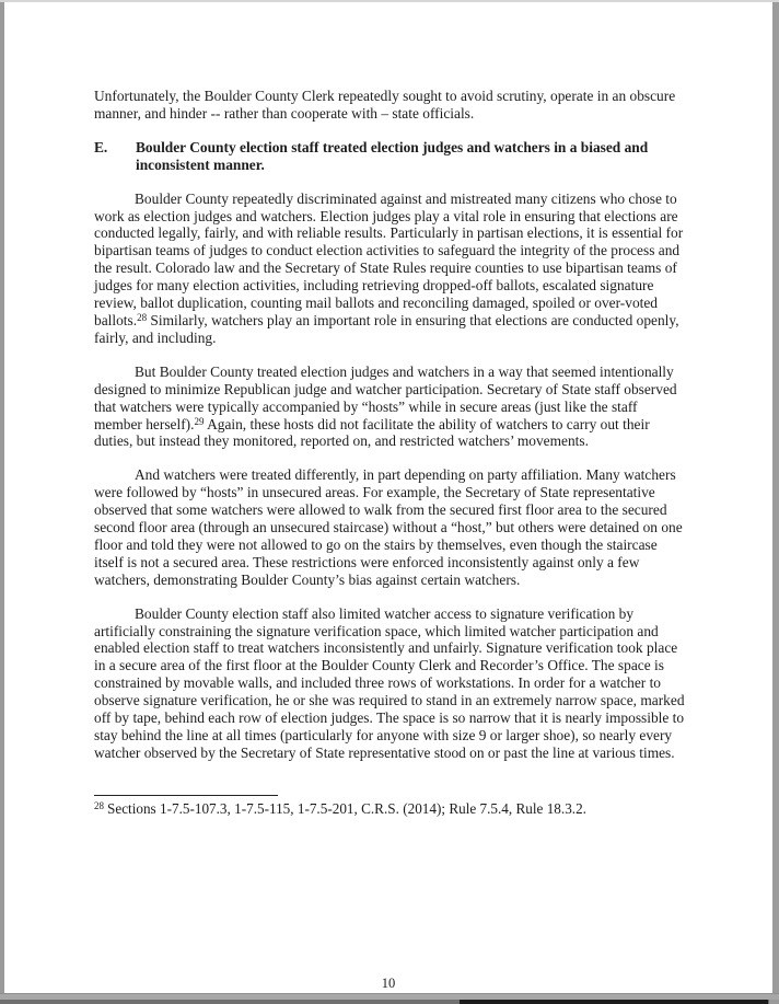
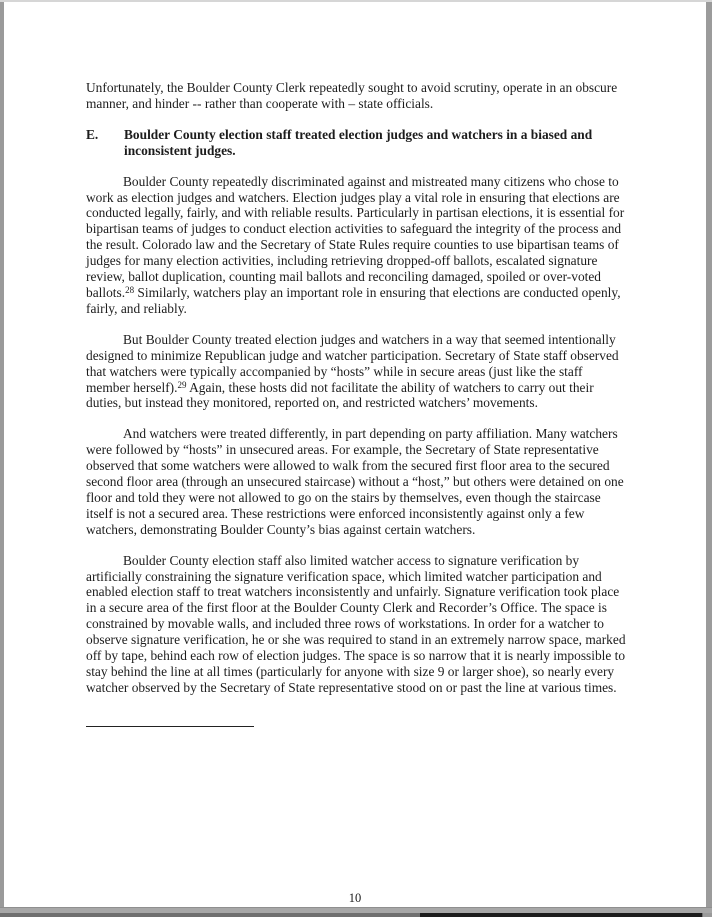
  Unfortunately, the Boulder County Clerk repeatedly sought to avoid scrutiny, operate in an obscure manner, and hinder -- rather than cooperate with – state officials.
  E.
- Boulder County election staff treated election judges and watchers in a biased and inconsistent manner.
+ Boulder County election staff treated election judges and watchers in a biased and inconsistent judges.
- Boulder County repeatedly discriminated against and mistreated many citizens who chose to work as election judges and watchers. Election judges play a vital role in ensuring that elections are conducted legally, fairly, and with reliable results. Particularly in partisan elections, it is essential for bipartisan teams of judges to conduct election activities to safeguard the integrity of the process and the result. Colorado law and the Secretary of State Rules require counties to use bipartisan teams of judges for many election activities, including retrieving dropped-off ballots, escalated signature review, ballot duplication, counting mail ballots and reconciling damaged, spoiled or over-voted ballots.28 Similarly, watchers play an important role in ensuring that elections are conducted openly, fairly, and including.
+ Boulder County repeatedly discriminated against and mistreated many citizens who chose to work as election judges and watchers. Election judges play a vital role in ensuring that elections are conducted legally, fairly, and with reliable results. Particularly in partisan elections, it is essential for bipartisan teams of judges to conduct election activities to safeguard the integrity of the process and the result. Colorado law and the Secretary of State Rules require counties to use bipartisan teams of judges for many election activities, including retrieving dropped-off ballots, escalated signature review, ballot duplication, counting mail ballots and reconciling damaged, spoiled or over-voted ballots.28 Similarly, watchers play an important role in ensuring that elections are conducted openly, fairly, and reliably.
  But Boulder County treated election judges and watchers in a way that seemed intentionally designed to minimize Republican judge and watcher participation. Secretary of State staff observed that watchers were typically accompanied by “hosts” while in secure areas (just like the staff member herself).29 Again, these hosts did not facilitate the ability of watchers to carry out their duties, but instead they monitored, reported on, and restricted watchers’ movements.
  And watchers were treated differently, in part depending on party affiliation. Many watchers were followed by “hosts” in unsecured areas. For example, the Secretary of State representative observed that some watchers were allowed to walk from the secured first floor area to the secured second floor area (through an unsecured staircase) without a “host,” but others were detained on one floor and told they were not allowed to go on the stairs by themselves, even though the staircase itself is not a secured area. These restrictions were enforced inconsistently against only a few watchers, demonstrating Boulder County’s bias against certain watchers.
  Boulder County election staff also limited watcher access to signature verification by artificially constraining the signature verification space, which limited watcher participation and enabled election staff to treat watchers inconsistently and unfairly. Signature verification took place in a secure area of the first floor at the Boulder County Clerk and Recorder’s Office. The space is constrained by movable walls, and included three rows of workstations. In order for a watcher to observe signature verification, he or she was required to stand in an extremely narrow space, marked off by tape, behind each row of election judges. The space is so narrow that it is nearly impossible to stay behind the line at all times (particularly for anyone with size 9 or larger shoe), so nearly every watcher observed by the Secretary of State representative stood on or past the line at various times.
- 28 Sections 1-7.5-107.3, 1-7.5-115, 1-7.5-201, C.R.S. (2014); Rule 7.5.4, Rule 18.3.2.
  10
